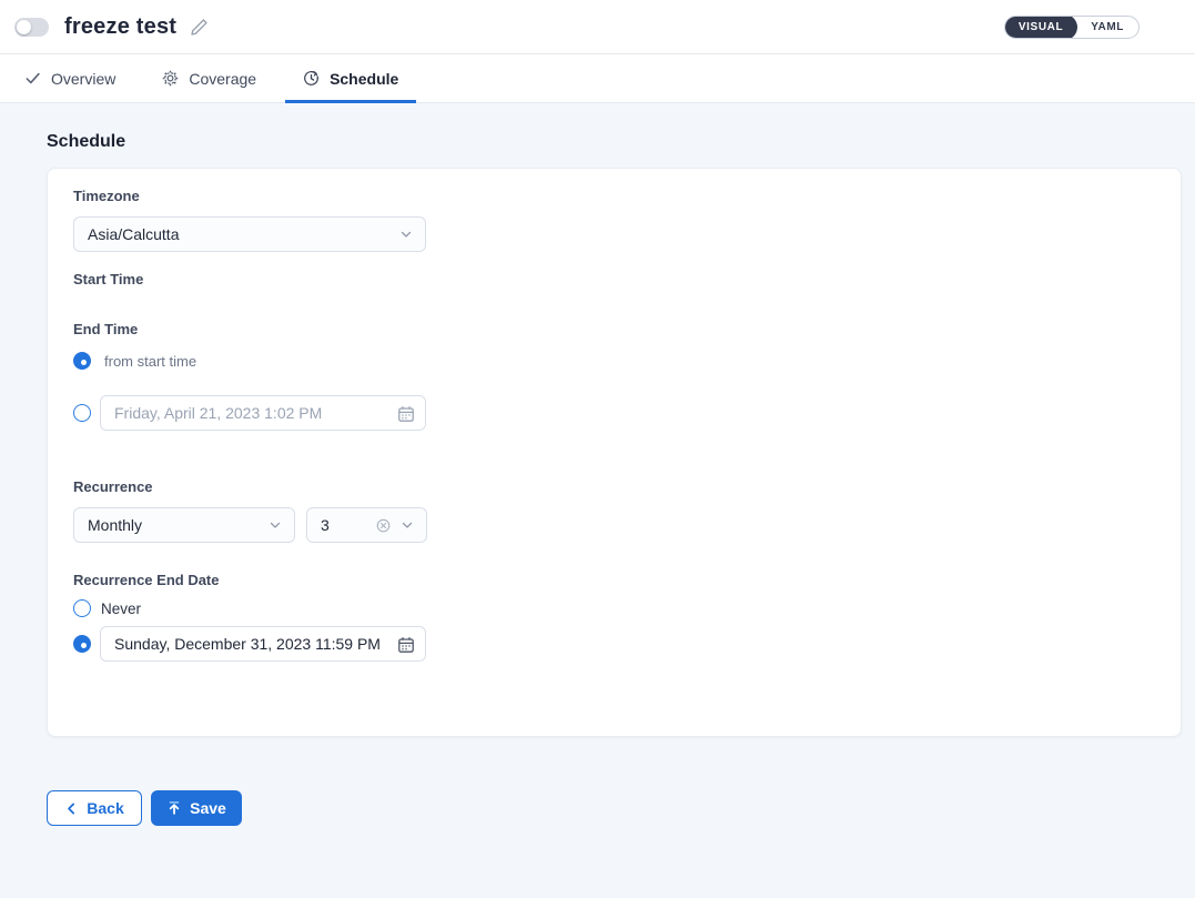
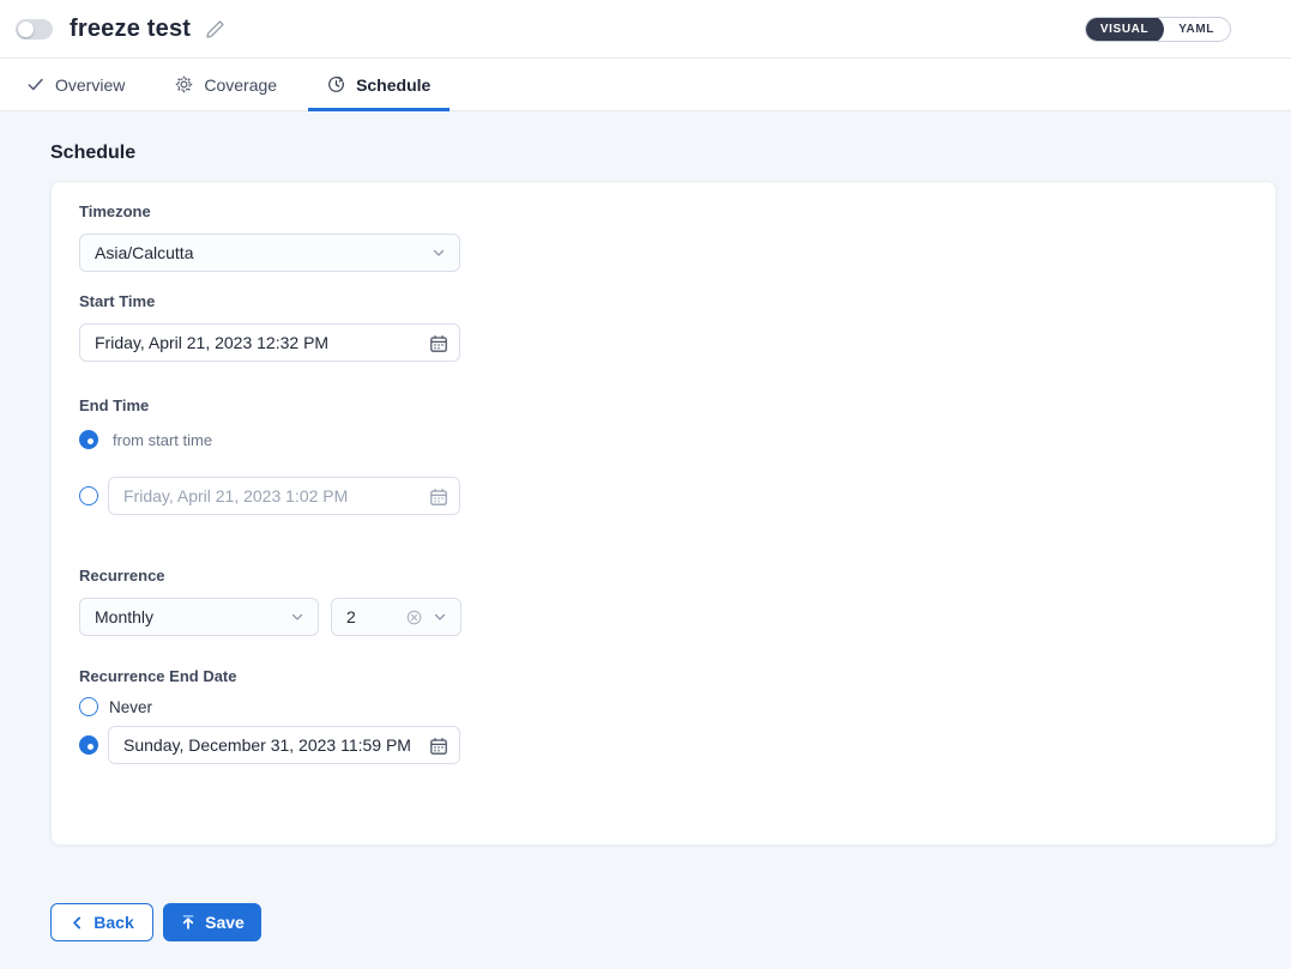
  freeze test
  VISUAL
  YAML
  Overview
  Coverage
  Schedule
  Schedule
  Timezone
  Asia/Calcutta
  Start Time
+ Friday, April 21, 2023 12:32 PM
  End Time
  from start time
  Friday, April 21, 2023 1:02 PM
  Recurrence
  Monthly
- 3
+ 2
  Recurrence End Date
  Never
  Sunday, December 31, 2023 11:59 PM
  Back
  Save
